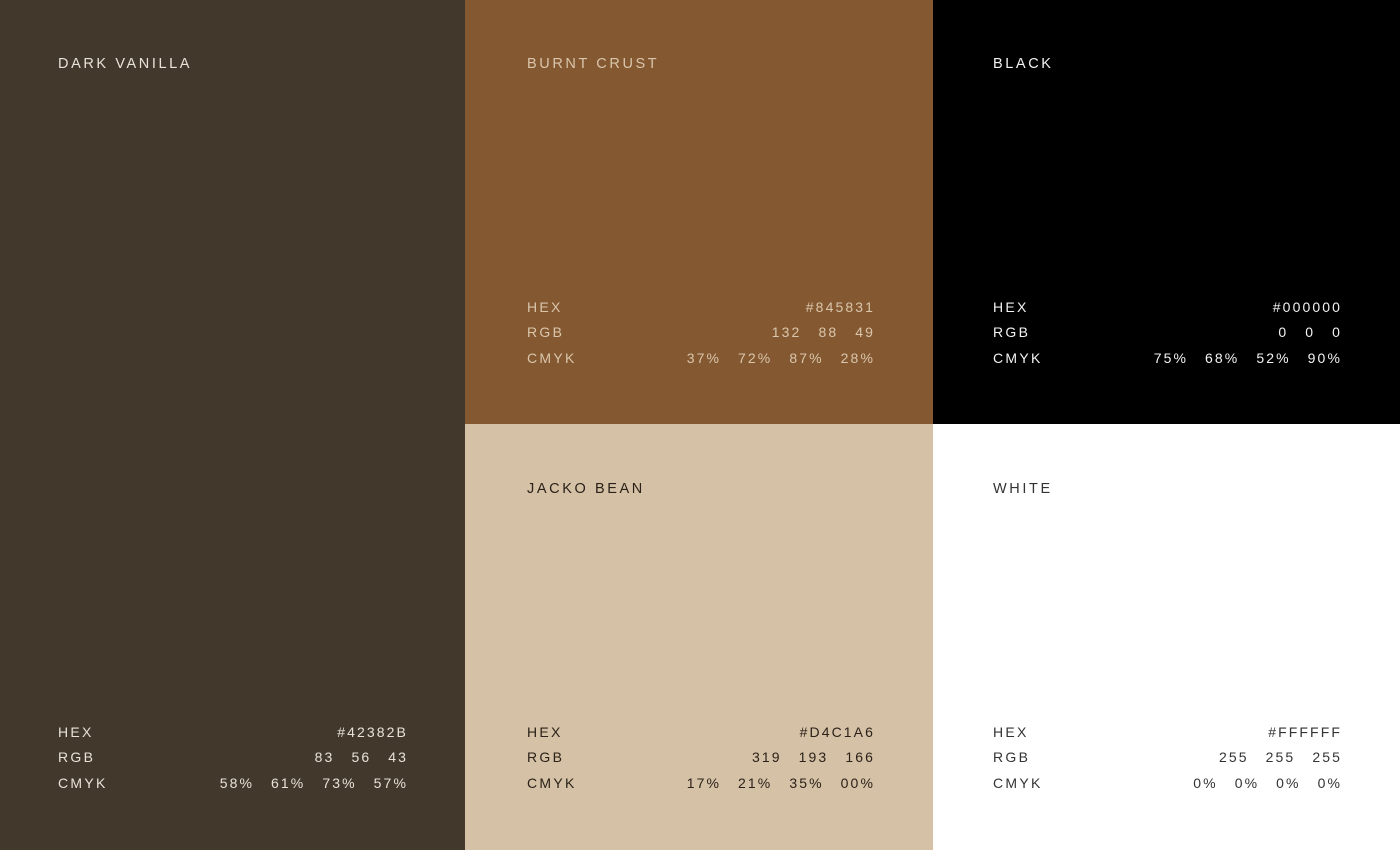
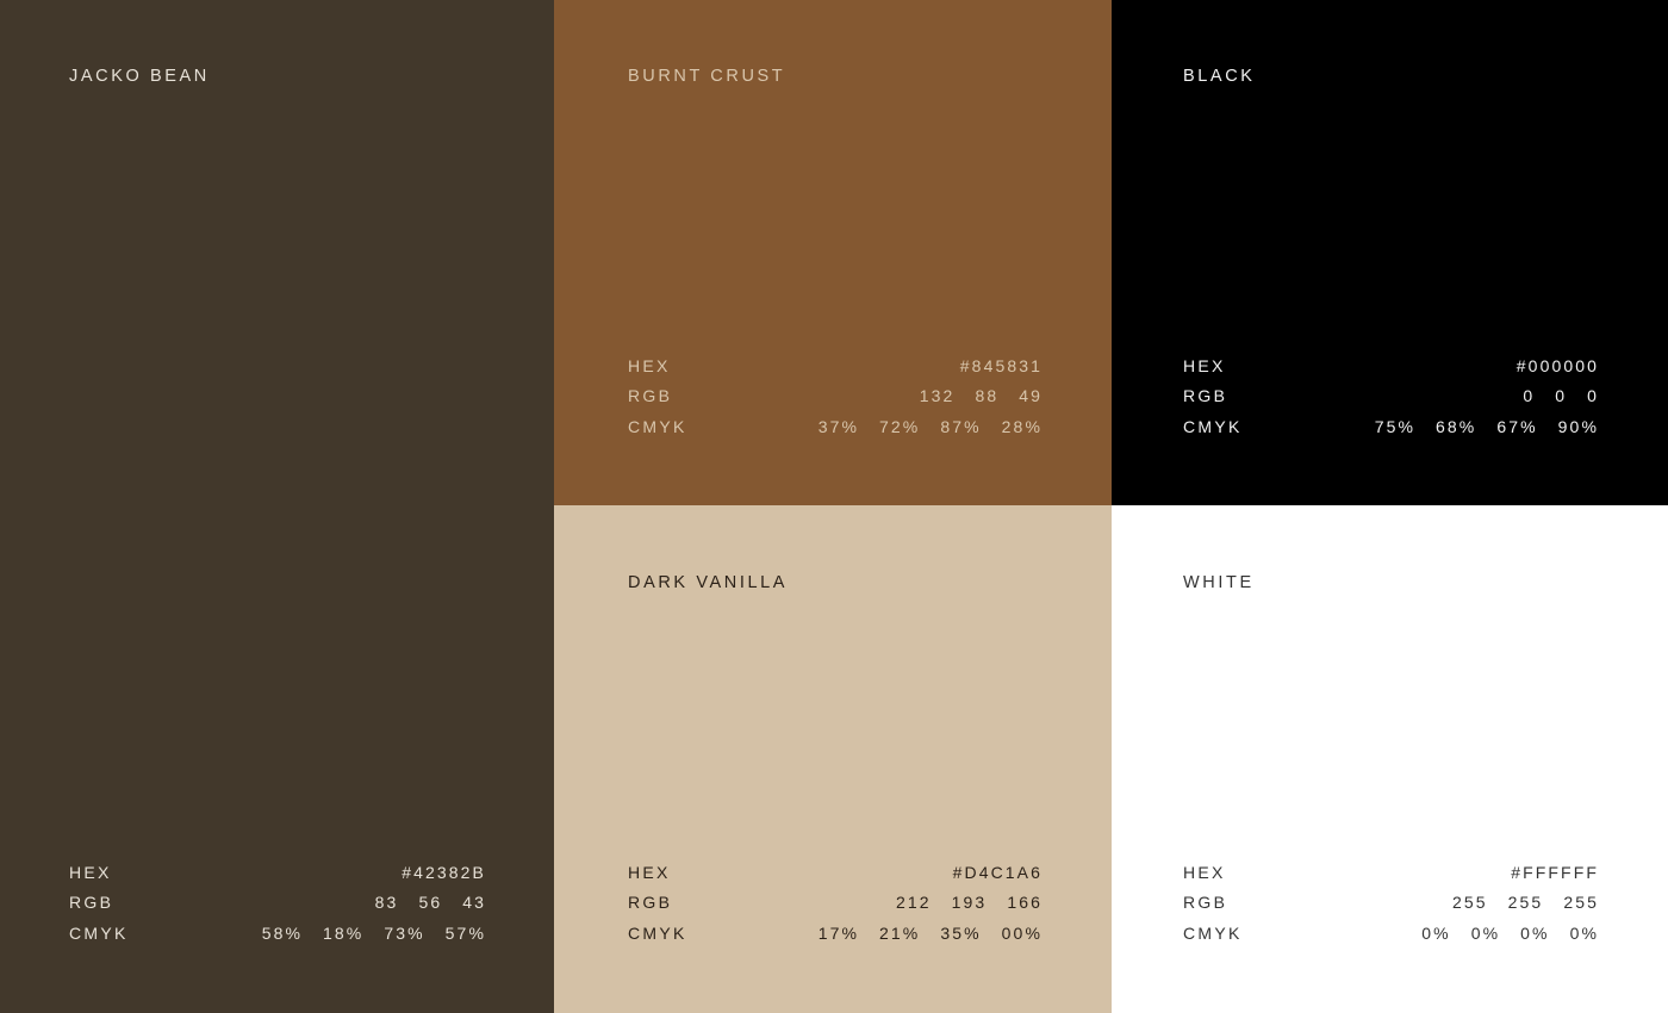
- DARK VANILLA
+ JACKO BEAN
  HEX
  #42382B
  RGB
  83 56 43
  CMYK
- 58% 61% 73% 57%
+ 58% 18% 73% 57%
  BURNT CRUST
  HEX
  #845831
  RGB
  132 88 49
  CMYK
  37% 72% 87% 28%
  BLACK
  HEX
  #000000
  RGB
  0 0 0
  CMYK
- 75% 68% 52% 90%
+ 75% 68% 67% 90%
- JACKO BEAN
+ DARK VANILLA
  HEX
  #D4C1A6
  RGB
- 319 193 166
+ 212 193 166
  CMYK
  17% 21% 35% 00%
  WHITE
  HEX
  #FFFFFF
  RGB
  255 255 255
  CMYK
  0% 0% 0% 0%
